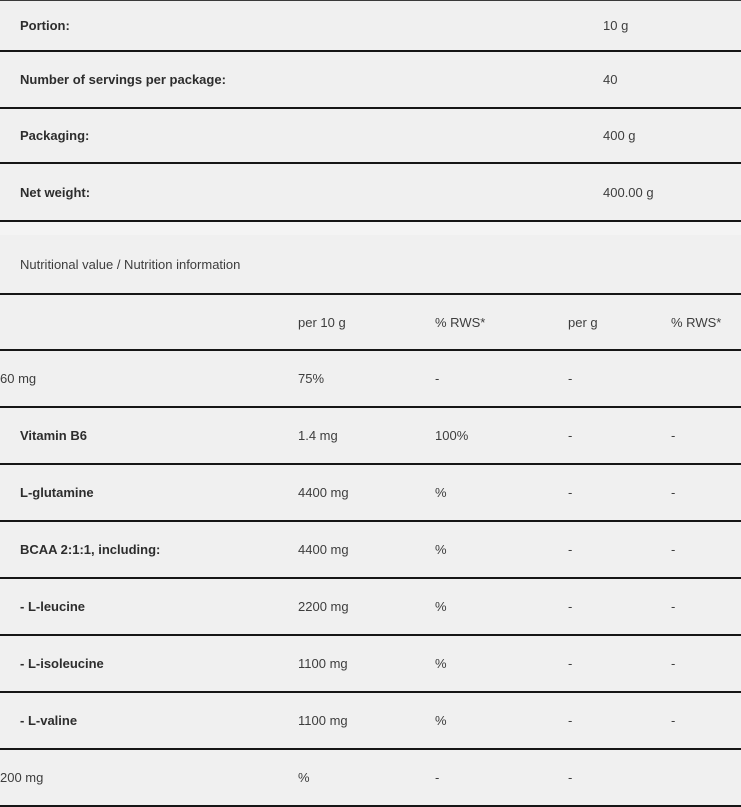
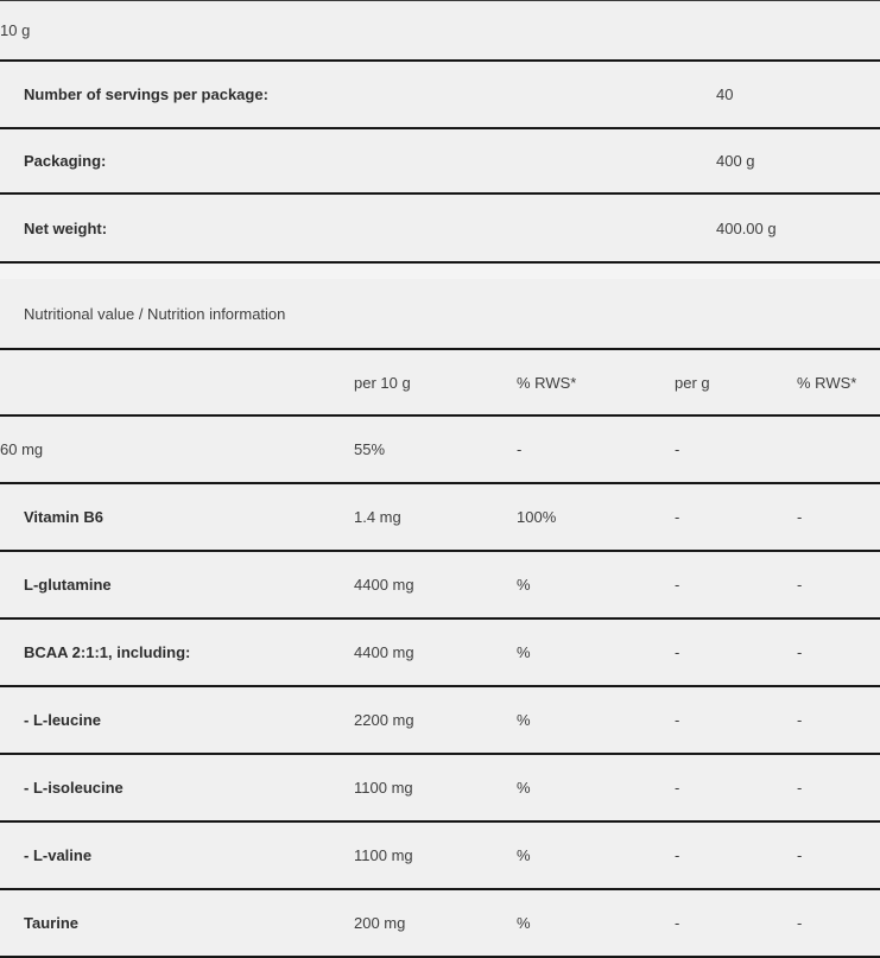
- Portion:
  10 g
  Number of servings per package:
  40
  Packaging:
  400 g
  Net weight:
  400.00 g
  Nutritional value / Nutrition information
  per 10 g
  % RWS*
  per g
  % RWS*
  60 mg
- 75%
+ 55%
  -
  -
  Vitamin B6
  1.4 mg
  100%
  -
  -
  L-glutamine
  4400 mg
  %
  -
  -
  BCAA 2:1:1, including:
  4400 mg
  %
  -
  -
  - L-leucine
  2200 mg
  %
  -
  -
  - L-isoleucine
  1100 mg
  %
  -
  -
  - L-valine
  1100 mg
  %
  -
  -
+ Taurine
  200 mg
  %
  -
  -
